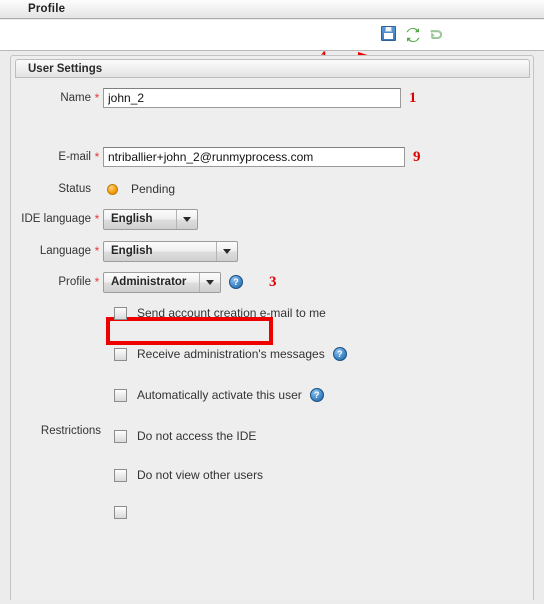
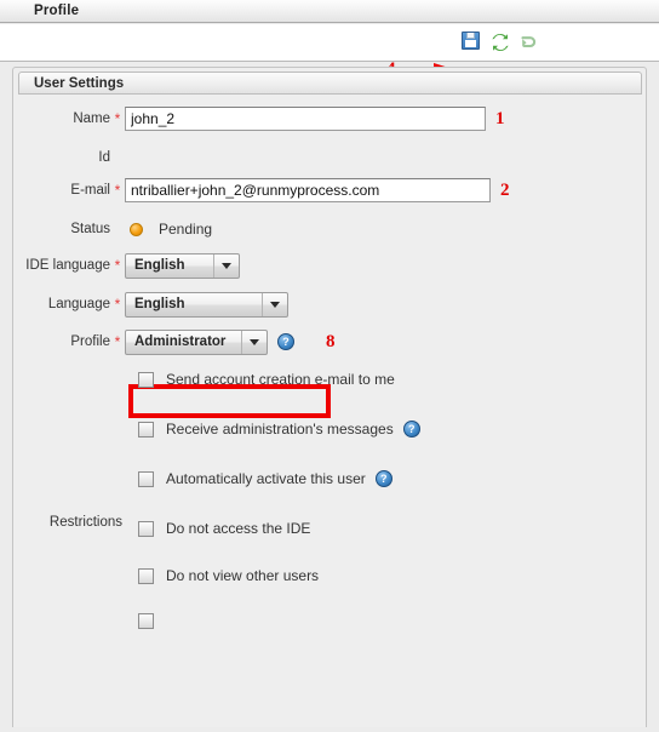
  Profile
  User Settings
  Name
  *
  john_2
  1
+ Id
  E-mail
  *
  ntriballier+john_2@runmyprocess.com
- 9
+ 2
  Status
  Pending
  IDE language
  *
  English
  Language
  *
  English
  Profile
  *
  Administrator
  ?
- 3
+ 8
  Send account creation e-mail to me
  Receive administration's messages
  ?
  Automatically activate this user
  ?
  Restrictions
  Do not access the IDE
  Do not view other users
